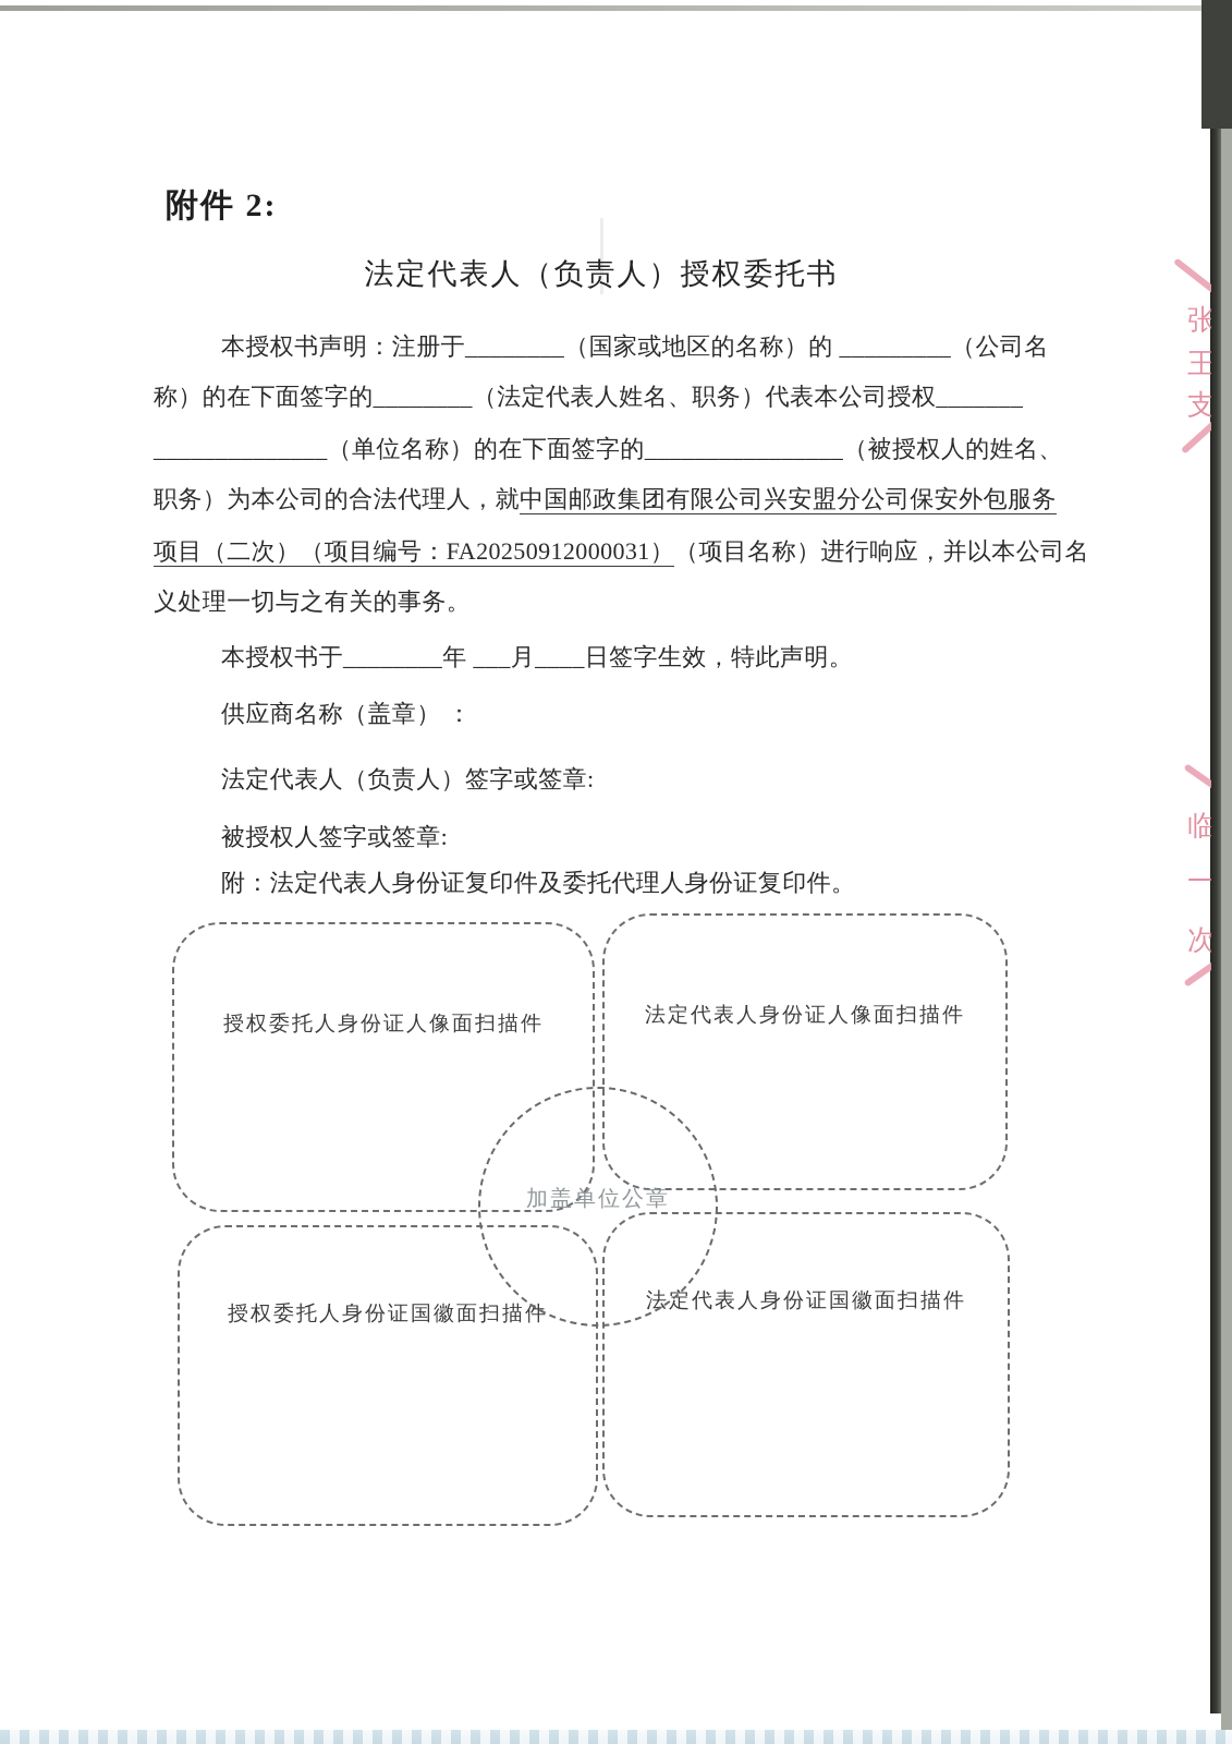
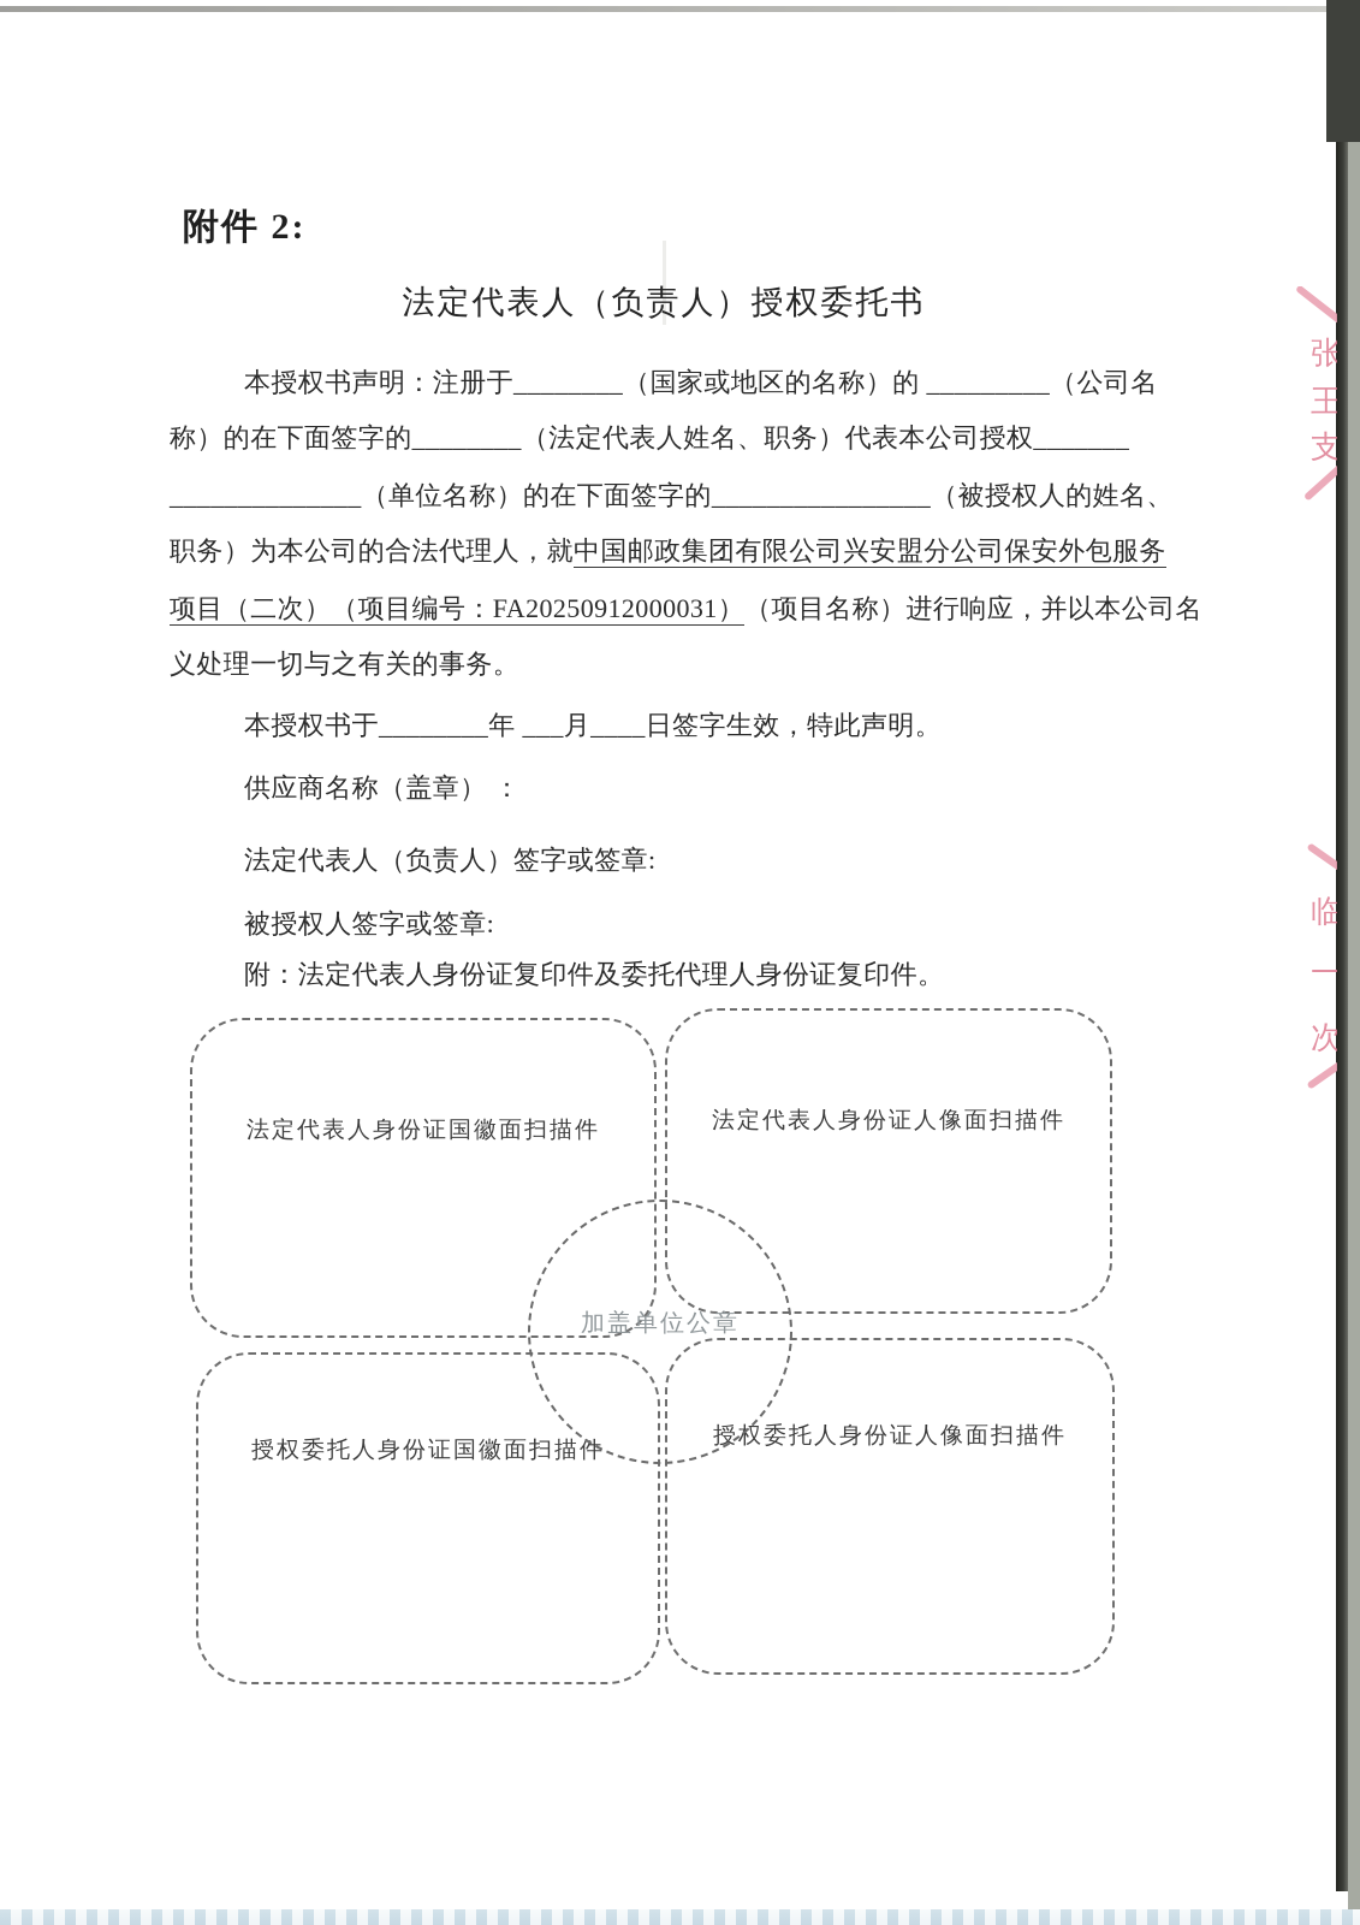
  附件 2:
  法定代表人（负责人）授权委托书
  本授权书声明：注册于________（国家或地区的名称）的 _________（公司名
  称）的在下面签字的________（法定代表人姓名、职务）代表本公司授权_______
  ______________（单位名称）的在下面签字的________________（被授权人的姓名、
  职务）为本公司的合法代理人，就中国邮政集团有限公司兴安盟分公司保安外包服务
  项目（二次）（项目编号：FA20250912000031）（项目名称）进行响应，并以本公司名
  义处理一切与之有关的事务。
  本授权书于________年 ___月____日签字生效，特此声明。
  供应商名称（盖章） ：
  法定代表人（负责人）签字或签章:
  被授权人签字或签章:
  附：法定代表人身份证复印件及委托代理人身份证复印件。
- 授权委托人身份证人像面扫描件
+ 法定代表人身份证国徽面扫描件
  法定代表人身份证人像面扫描件
  授权委托人身份证国徽面扫描件
- 法定代表人身份证国徽面扫描件
+ 授权委托人身份证人像面扫描件
  加盖单位公章
  张
  王
  支
  临
  一
  次
